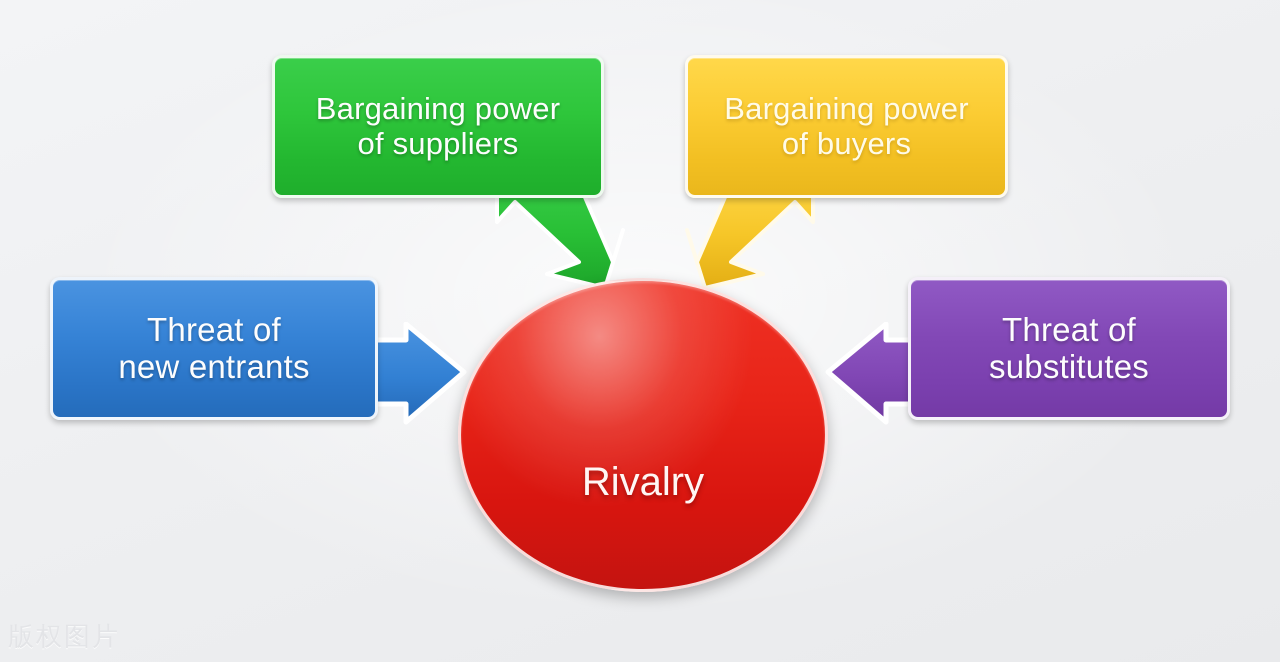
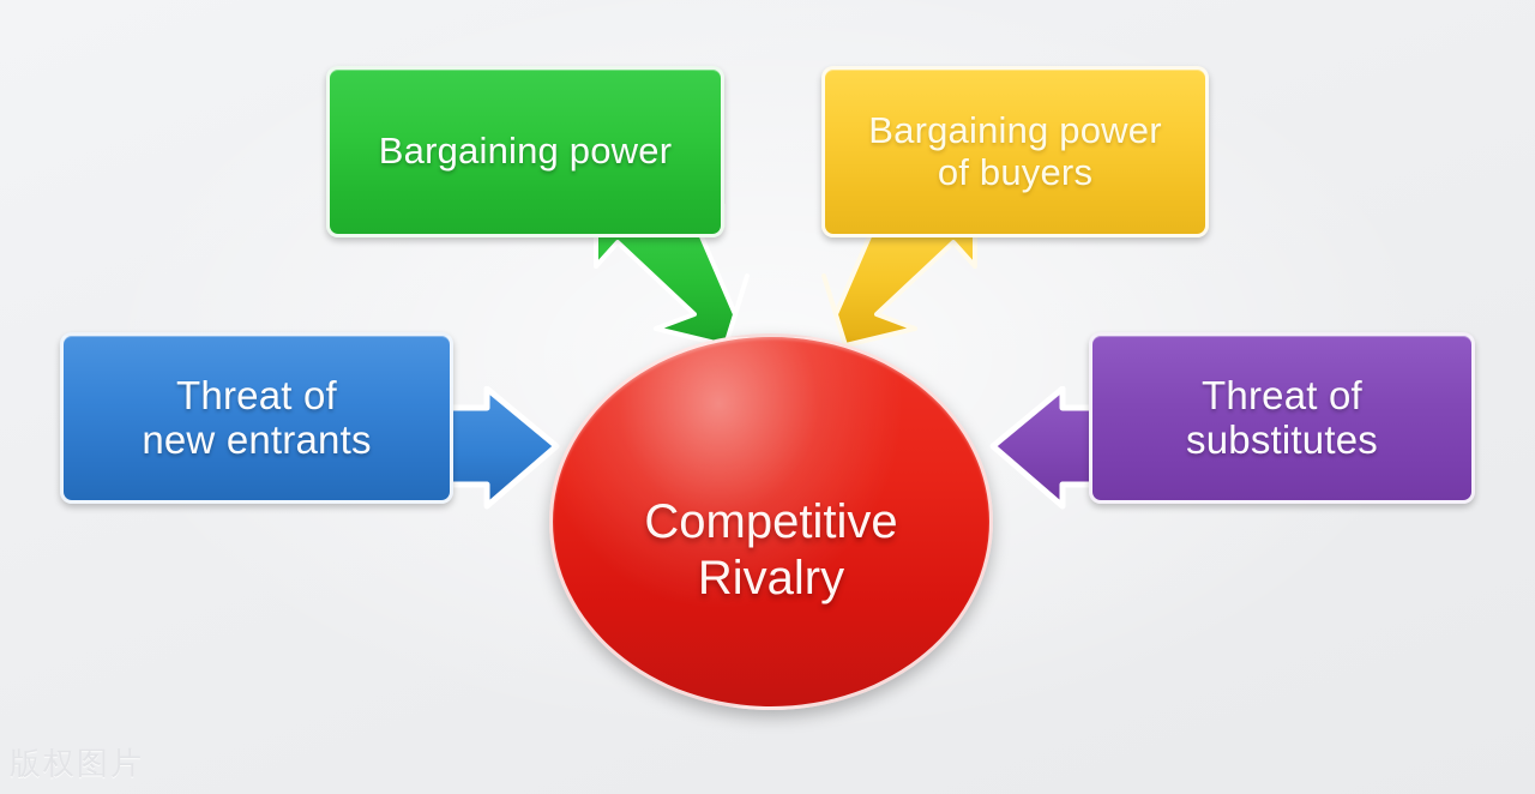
  Bargaining power
- of suppliers
  Bargaining power
  of buyers
  Threat of
  new entrants
  Threat of
  substitutes
+ Competitive
  Rivalry
  版权图片
